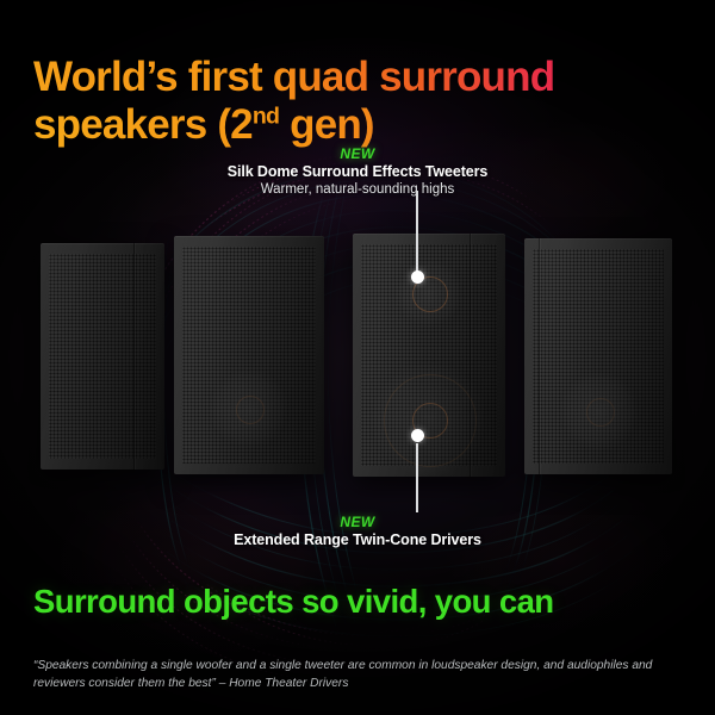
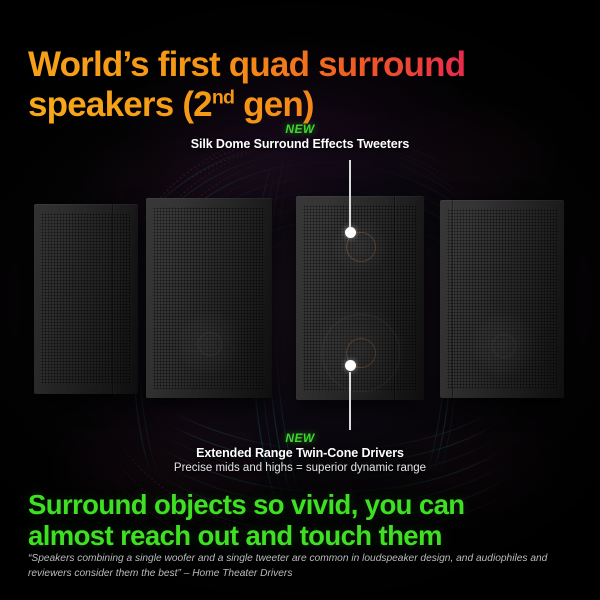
  World’s first quad surround
  speakers (2nd gen)
  NEW
  Silk Dome Surround Effects Tweeters
- Warmer, natural-sounding highs
  NEW
  Extended Range Twin-Cone Drivers
+ Precise mids and highs = superior dynamic range
  Surround objects so vivid, you can
+ almost reach out and touch them
  “Speakers combining a single woofer and a single tweeter are common in loudspeaker design, and audiophiles and
  reviewers consider them the best” – Home Theater Drivers
